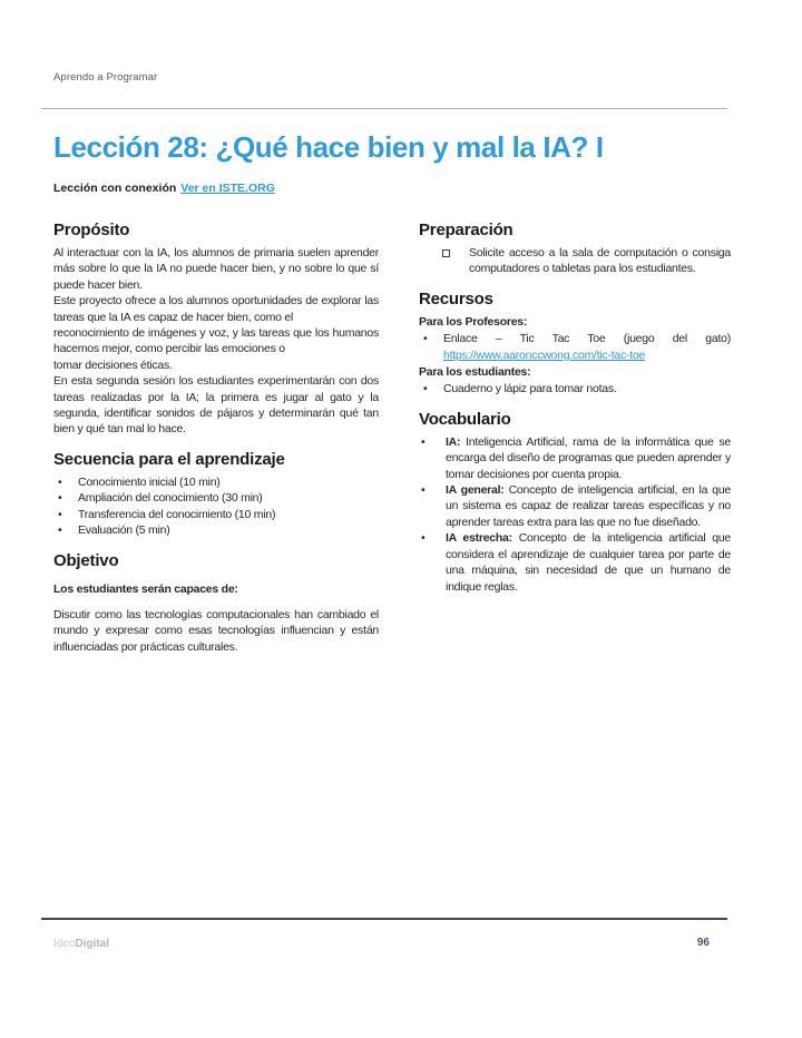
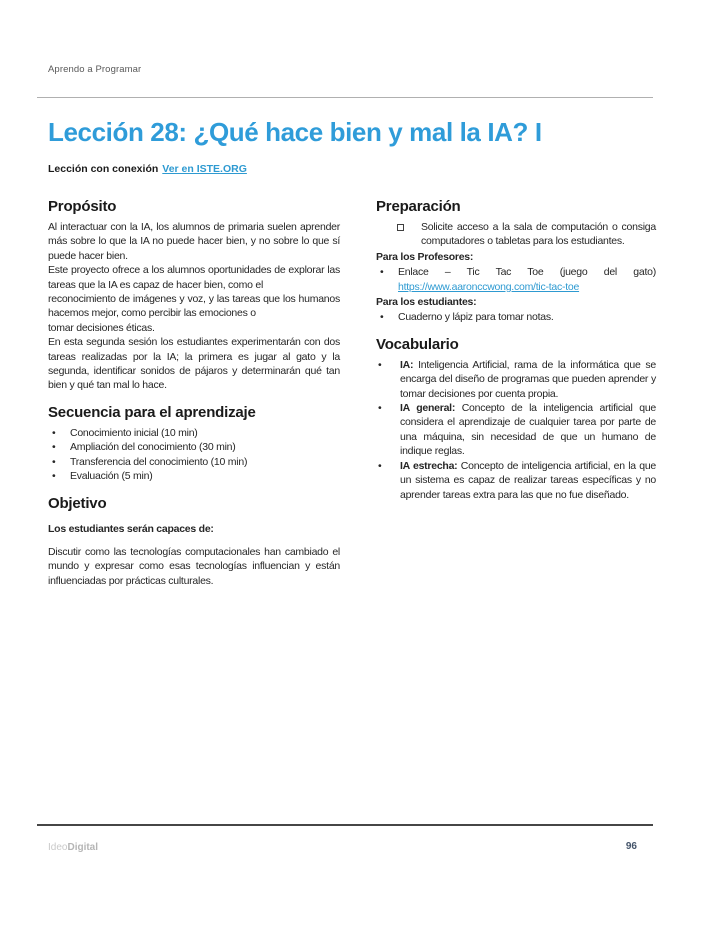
  Aprendo a Programar
  Lección 28: ¿Qué hace bien y mal la IA? I
  Lección con conexión Ver en ISTE.ORG
  Propósito
  Al interactuar con la IA, los alumnos de primaria suelen aprender más sobre lo que la IA no puede hacer bien, y no sobre lo que sí puede hacer bien.
  Este proyecto ofrece a los alumnos oportunidades de explorar las tareas que la IA es capaz de hacer bien, como el
  reconocimiento de imágenes y voz, y las tareas que los humanos hacemos mejor, como percibir las emociones o
  tomar decisiones éticas.
  En esta segunda sesión los estudiantes experimentarán con dos tareas realizadas por la IA; la primera es jugar al gato y la segunda, identificar sonidos de pájaros y determinarán qué tan bien y qué tan mal lo hace.
  Secuencia para el aprendizaje
  •
  Conocimiento inicial (10 min)
  •
  Ampliación del conocimiento (30 min)
  •
  Transferencia del conocimiento (10 min)
  •
  Evaluación (5 min)
  Objetivo
  Los estudiantes serán capaces de:
  Discutir como las tecnologías computacionales han cambiado el mundo y expresar como esas tecnologías influencian y están influenciadas por prácticas culturales.
  Preparación
  Solicite acceso a la sala de computación o consiga computadores o tabletas para los estudiantes.
- Recursos
  Para los Profesores:
  •
  Enlace – Tic Tac Toe (juego del gato)
  https://www.aaronccwong.com/tic-tac-toe
  Para los estudiantes:
  •
  Cuaderno y lápiz para tomar notas.
  Vocabulario
  •
  IA: Inteligencia Artificial, rama de la informática que se encarga del diseño de programas que pueden aprender y tomar decisiones por cuenta propia.
  •
- IA general: Concepto de inteligencia artificial, en la que un sistema es capaz de realizar tareas específicas y no aprender tareas extra para las que no fue diseñado.
+ IA general: Concepto de la inteligencia artificial que considera el aprendizaje de cualquier tarea por parte de una máquina, sin necesidad de que un humano de indique reglas.
  •
- IA estrecha: Concepto de la inteligencia artificial que considera el aprendizaje de cualquier tarea por parte de una máquina, sin necesidad de que un humano de indique reglas.
+ IA estrecha: Concepto de inteligencia artificial, en la que un sistema es capaz de realizar tareas específicas y no aprender tareas extra para las que no fue diseñado.
  IdeoDigital
  96
